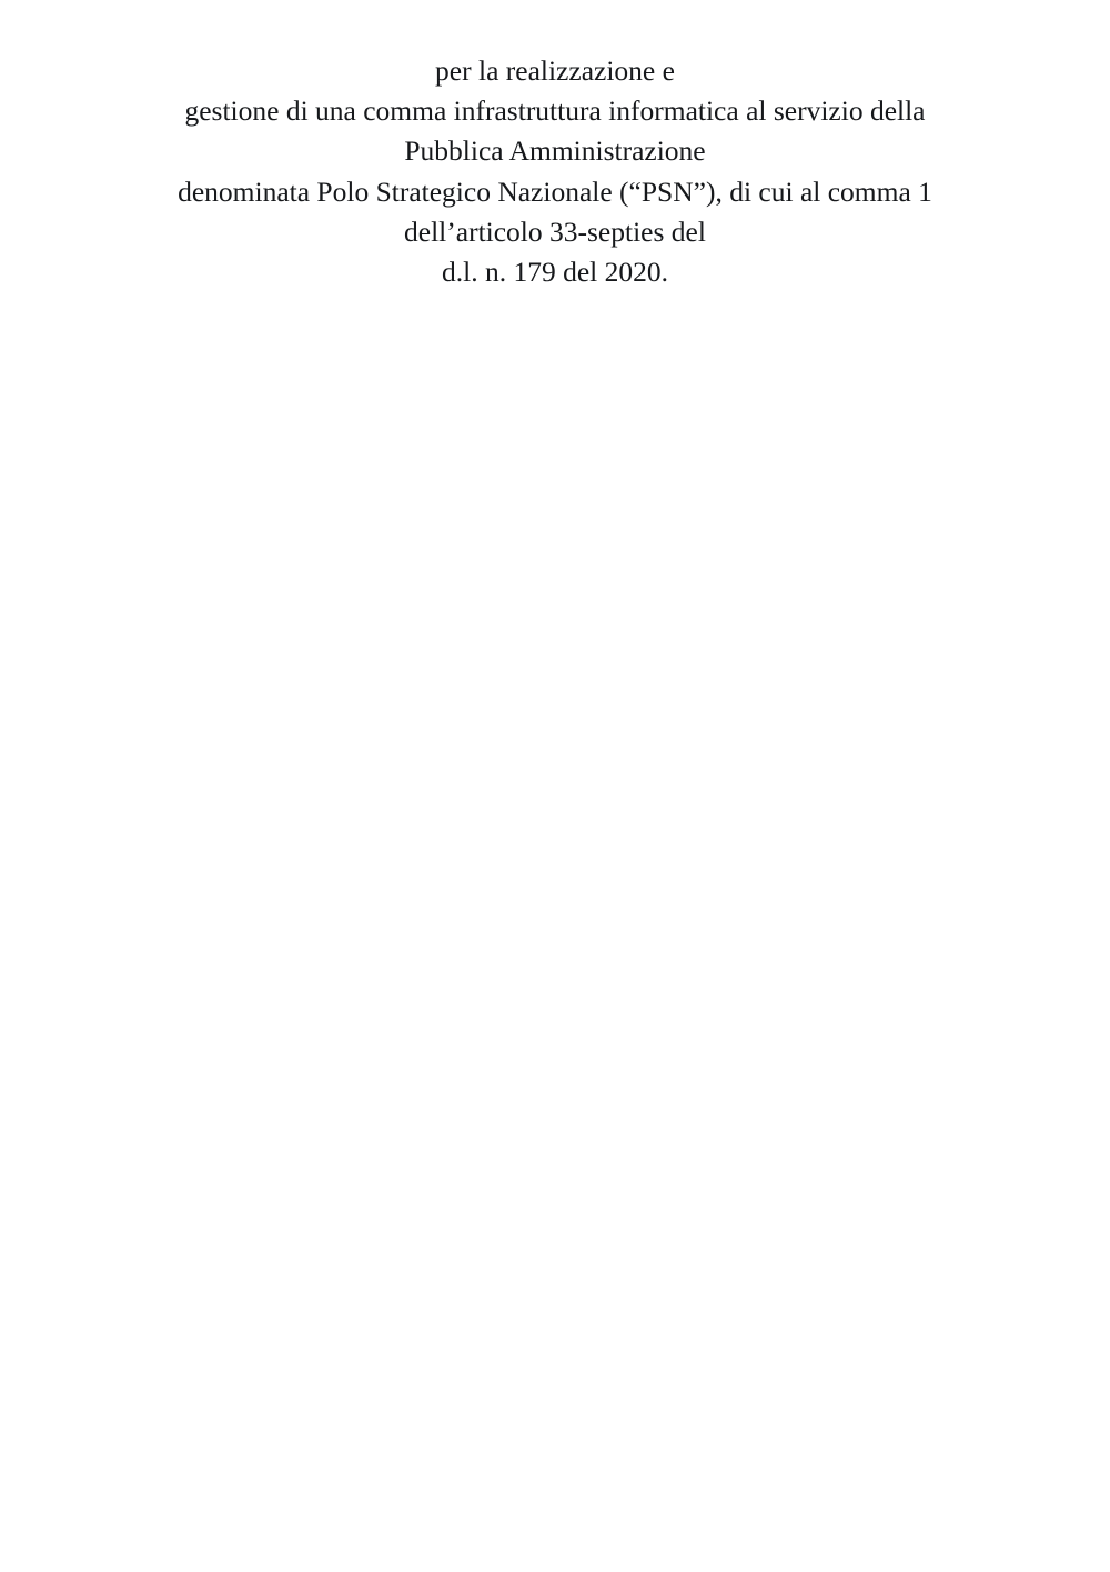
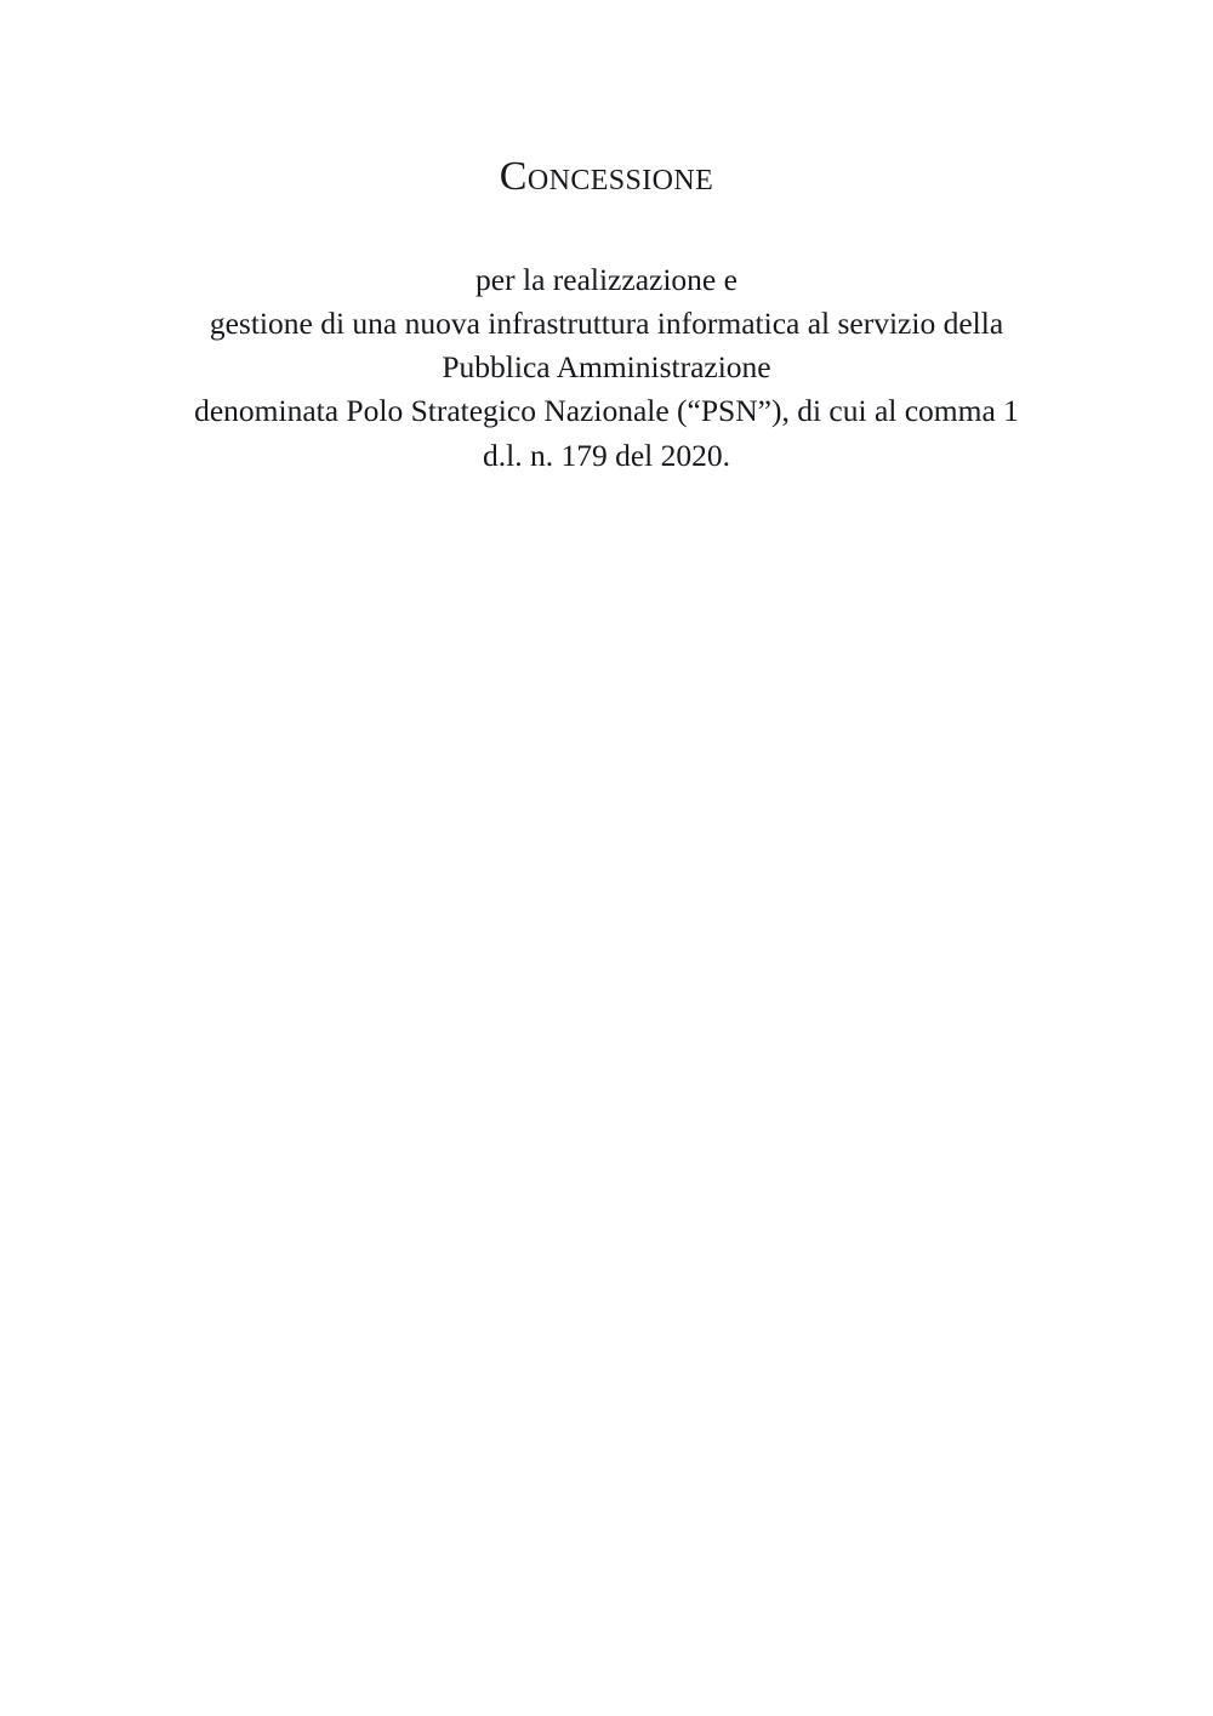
+ Concessione
  per la realizzazione e
- gestione di una comma infrastruttura informatica al servizio della
+ gestione di una nuova infrastruttura informatica al servizio della
  Pubblica Amministrazione
  denominata Polo Strategico Nazionale (“PSN”), di cui al comma 1
- dell’articolo 33-septies del
  d.l. n. 179 del 2020.
